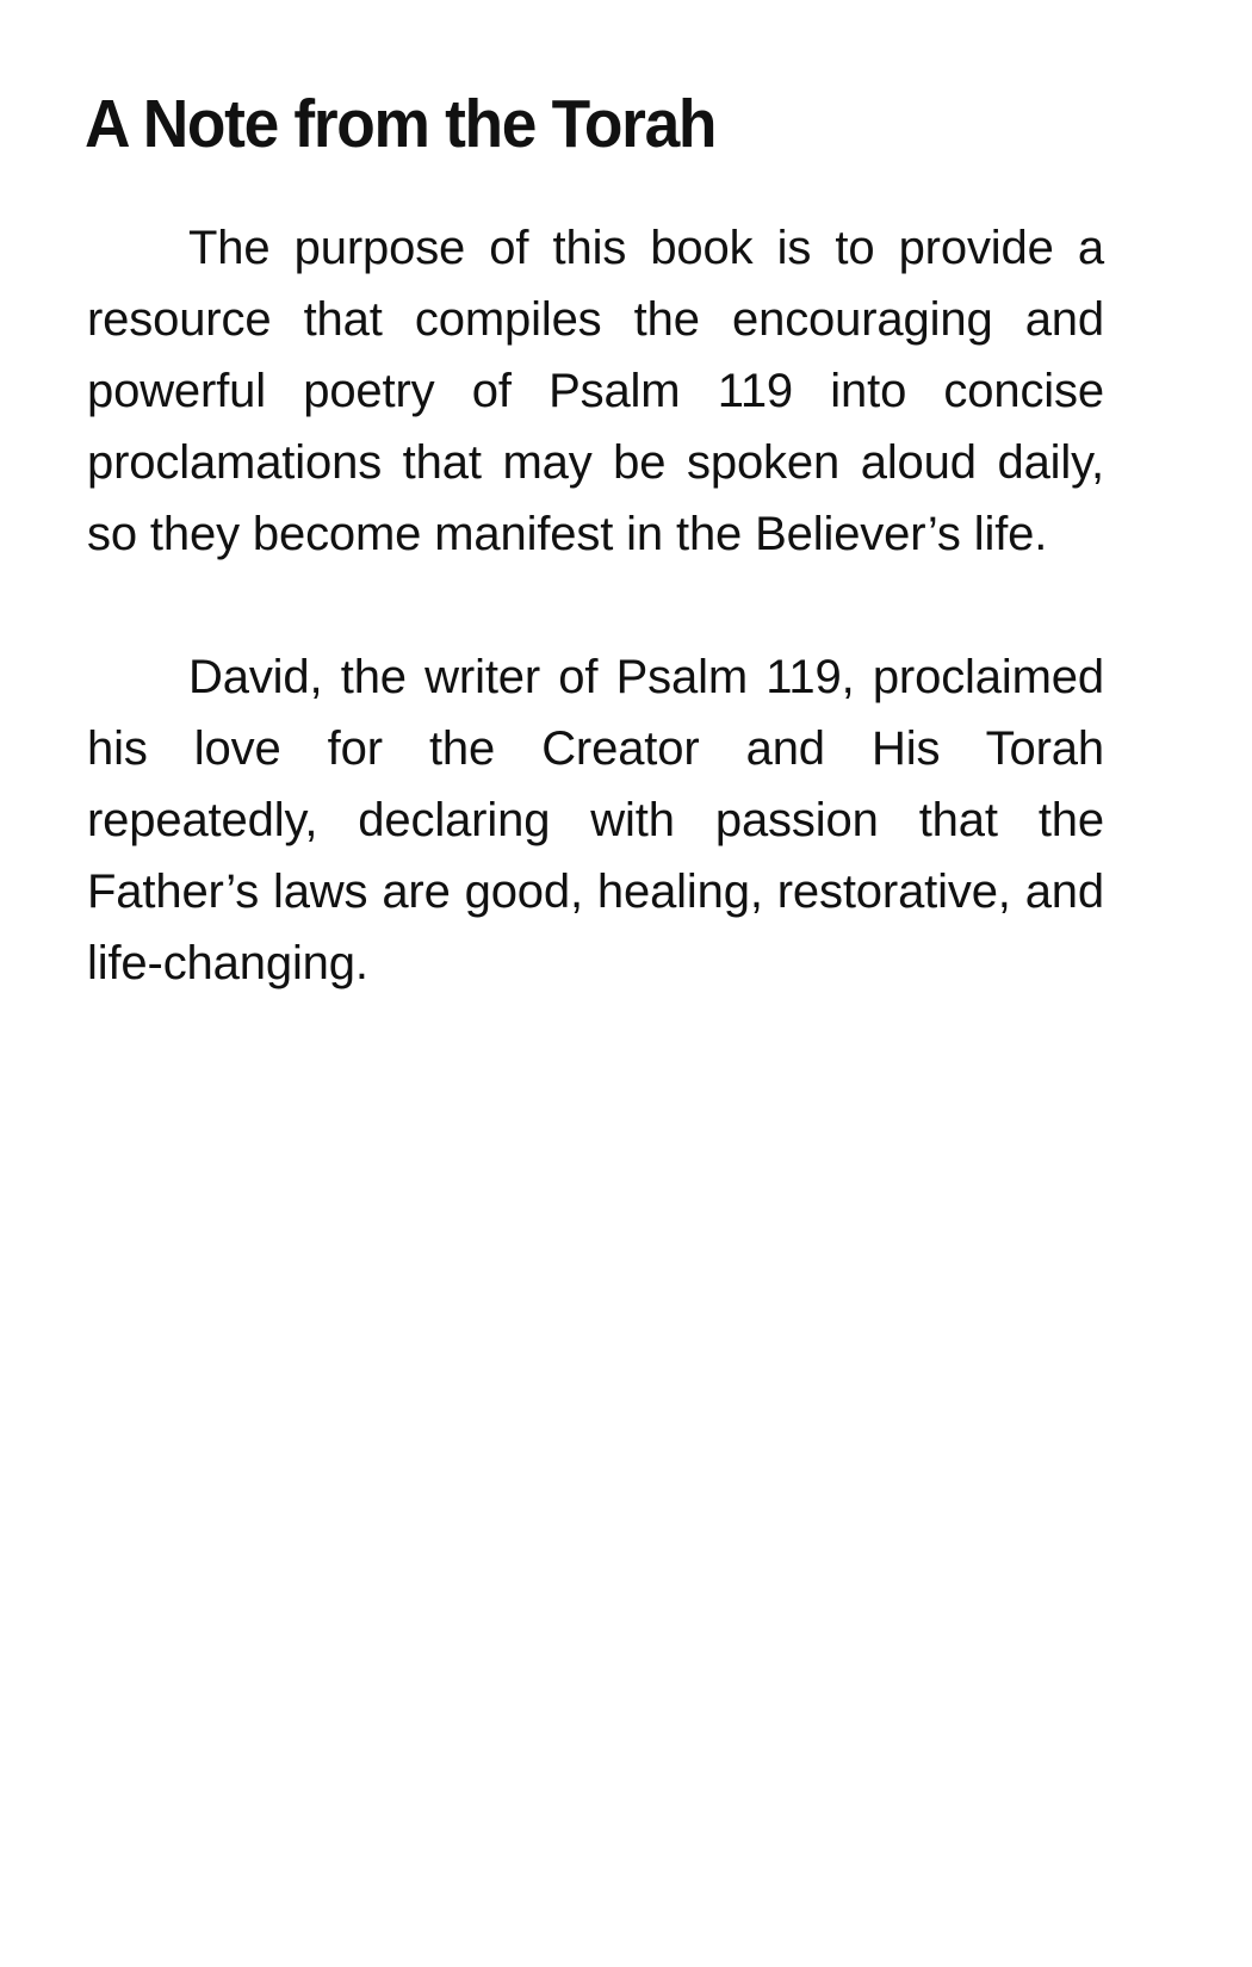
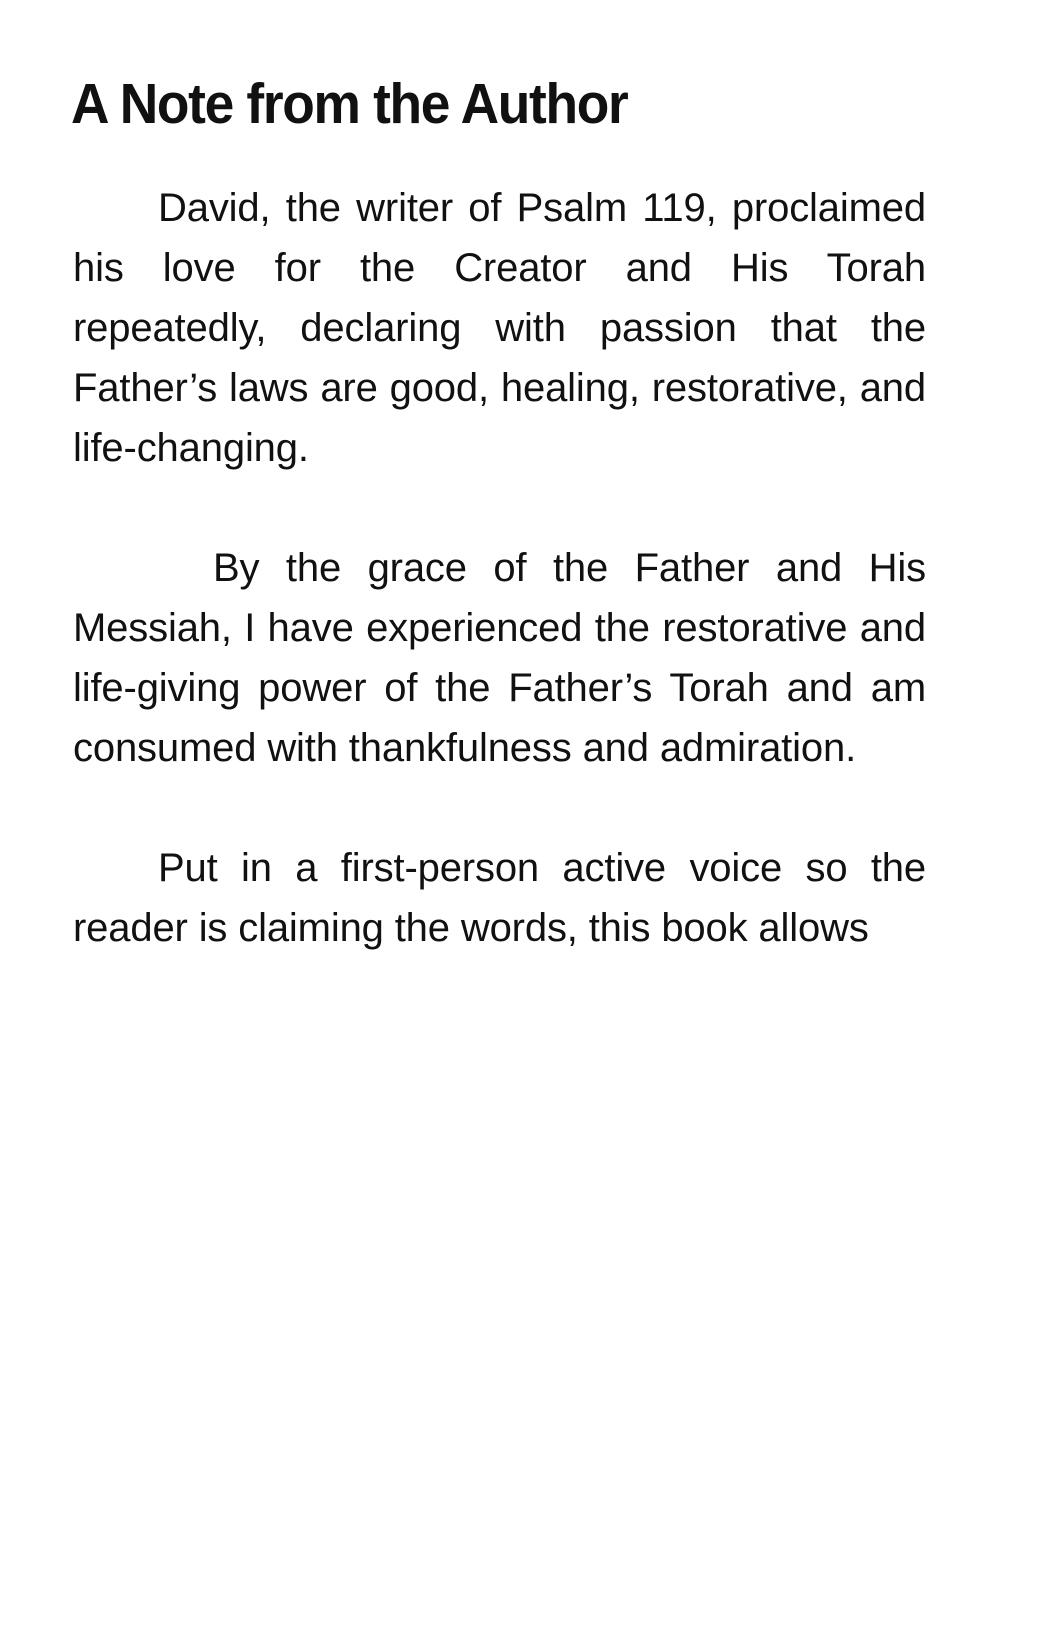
- A Note from the Torah
+ A Note from the Author
- The purpose of this book is to provide a resource that compiles the encouraging and powerful poetry of Psalm 119 into concise proclamations that may be spoken aloud daily, so they become manifest in the Believer’s life.
  David, the writer of Psalm 119, proclaimed his love for the Creator and His Torah repeatedly, declaring with passion that the Father’s laws are good, healing, restorative, and life-changing.
+ By the grace of the Father and His Messiah, I have experienced the restorative and life-giving power of the Father’s Torah and am consumed with thankfulness and admiration.
+ Put in a first-person active voice so the reader is claiming the words, this book allows
